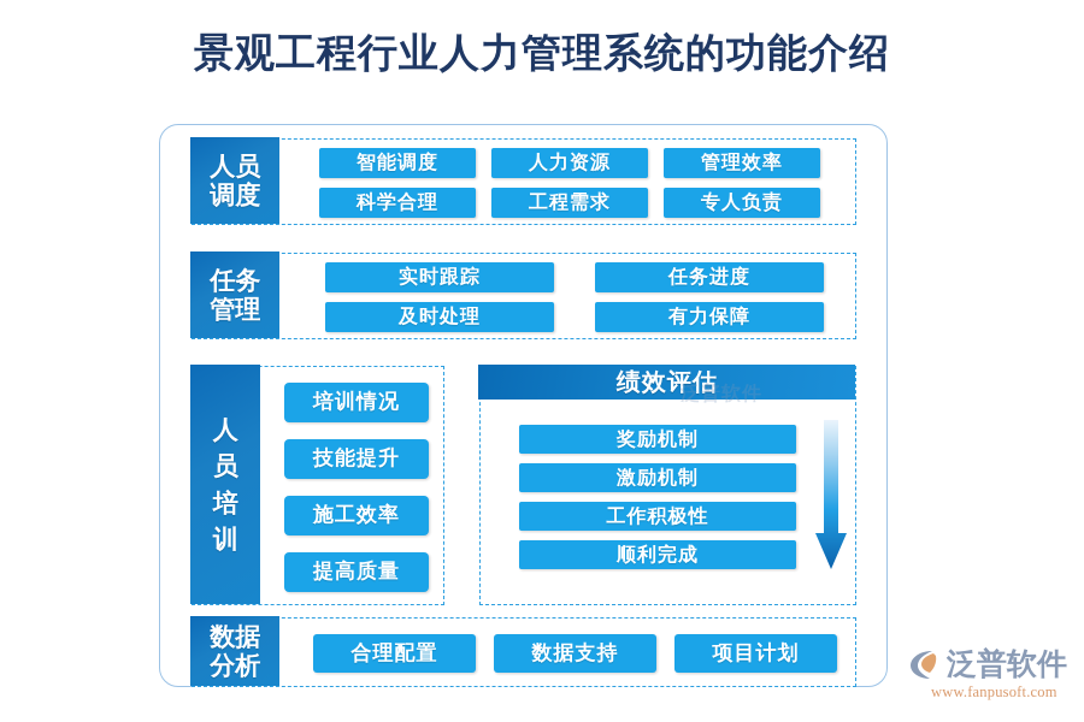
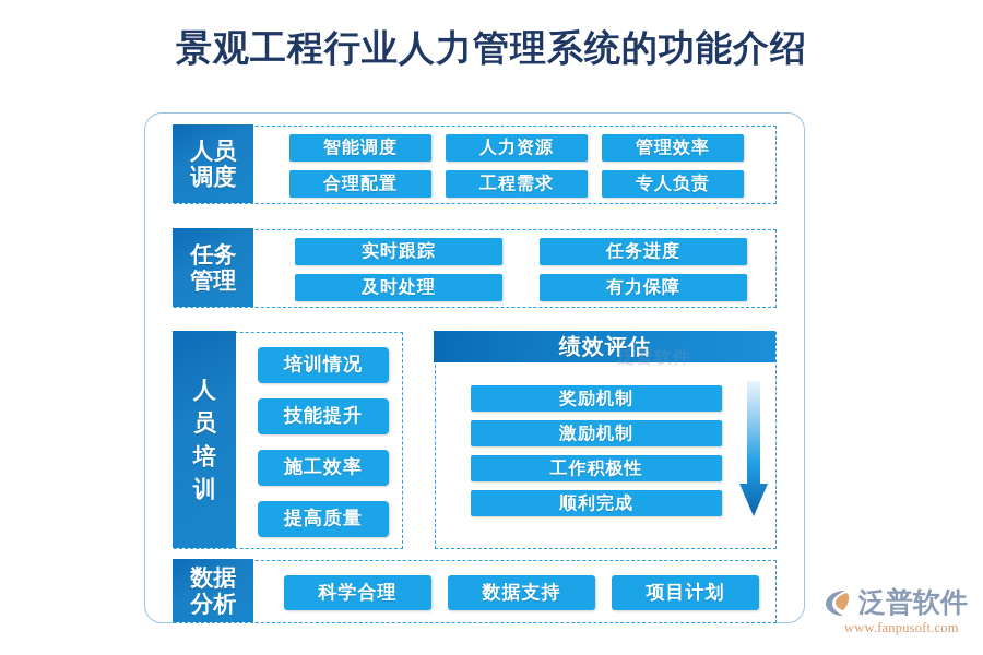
  景观工程行业人力管理系统的功能介绍
  人员
  调度
  智能调度
  人力资源
  管理效率
- 科学合理
+ 合理配置
  工程需求
  专人负责
  任务
  管理
  实时跟踪
  任务进度
  及时处理
  有力保障
  人
  员
  培
  训
  培训情况
  技能提升
  施工效率
  提高质量
  绩效评估
  奖励机制
  激励机制
  工作积极性
  顺利完成
  数据
  分析
- 合理配置
+ 科学合理
  数据支持
  项目计划
  泛普软件
  泛普软件
  www.fanpusoft.com
